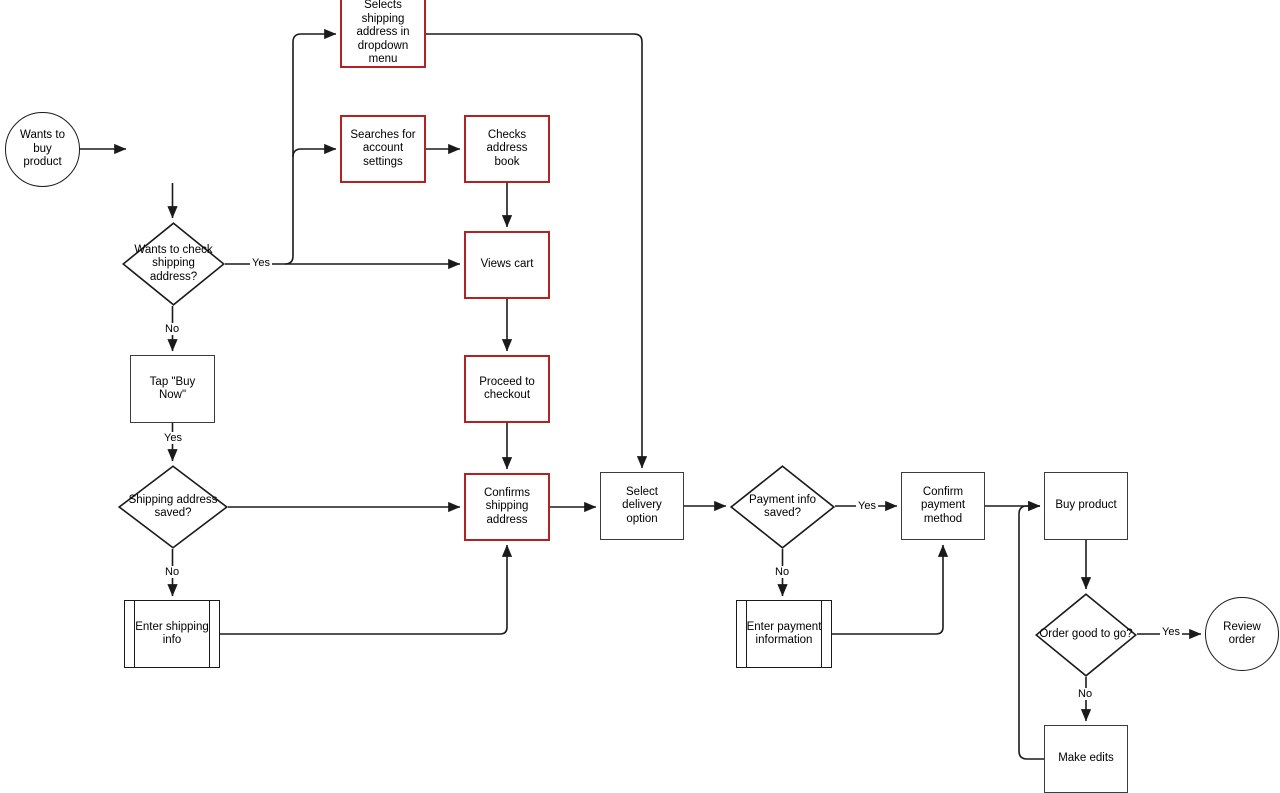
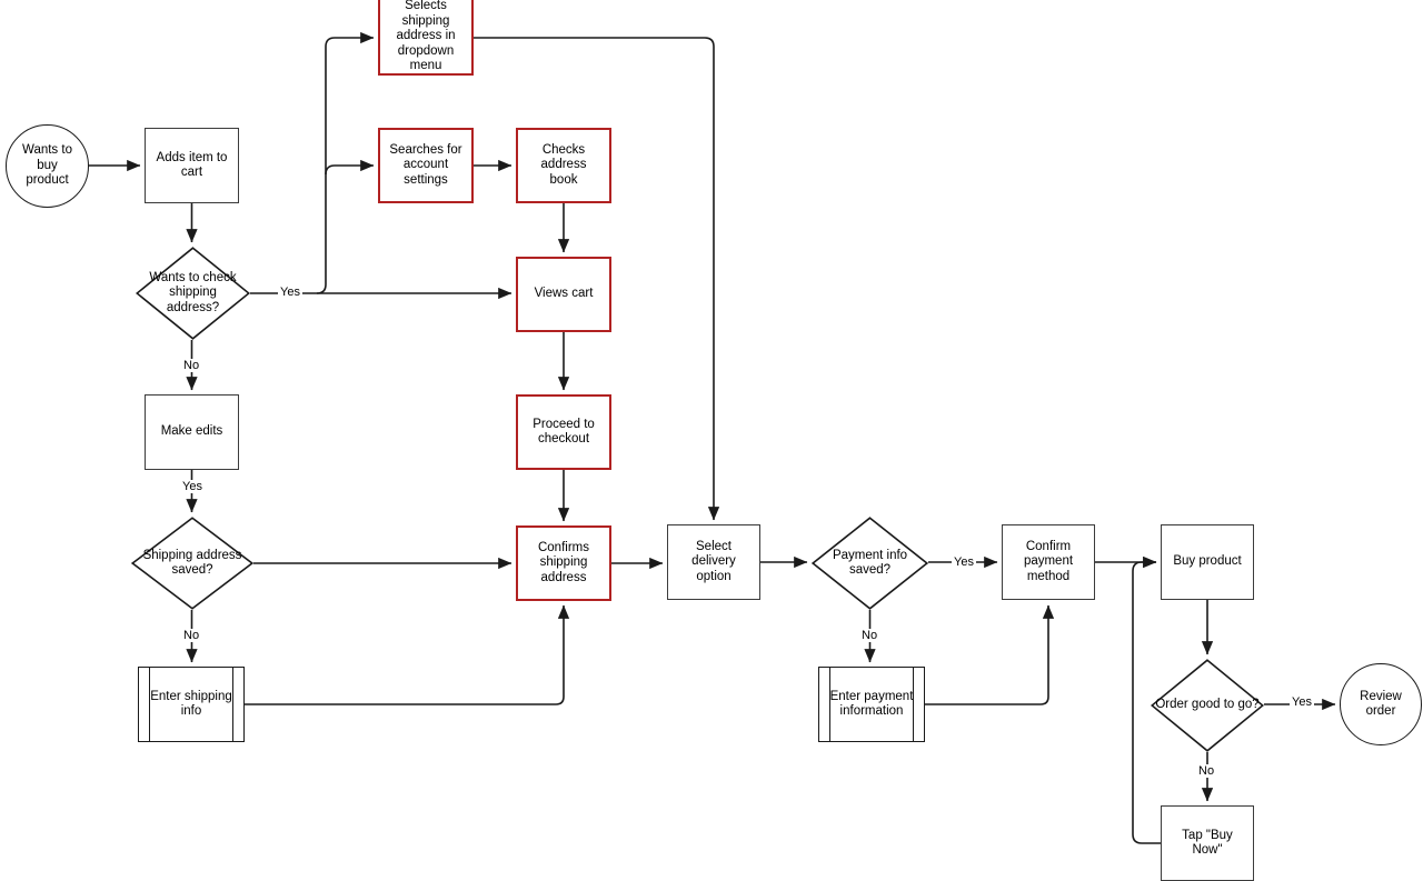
  Wants to buy
  product
+ Adds item to cart
  Wants to check
  shipping
  address?
- Tap "Buy Now"
+ Make edits
  Shipping address
  saved?
  Enter shipping
  info
  Selects shipping
  address in
  dropdown menu
  Searches for
  account settings
  Checks address
  book
  Views cart
  Proceed to
  checkout
  Confirms
  shipping address
  Select delivery
  option
  Payment info
  saved?
  Enter payment
  information
  Confirm payment
  method
  Buy product
  Order good to go?
- Make edits
+ Tap "Buy Now"
  Review order
  Yes
  No
  Yes
  No
  Yes
  No
  Yes
  No
